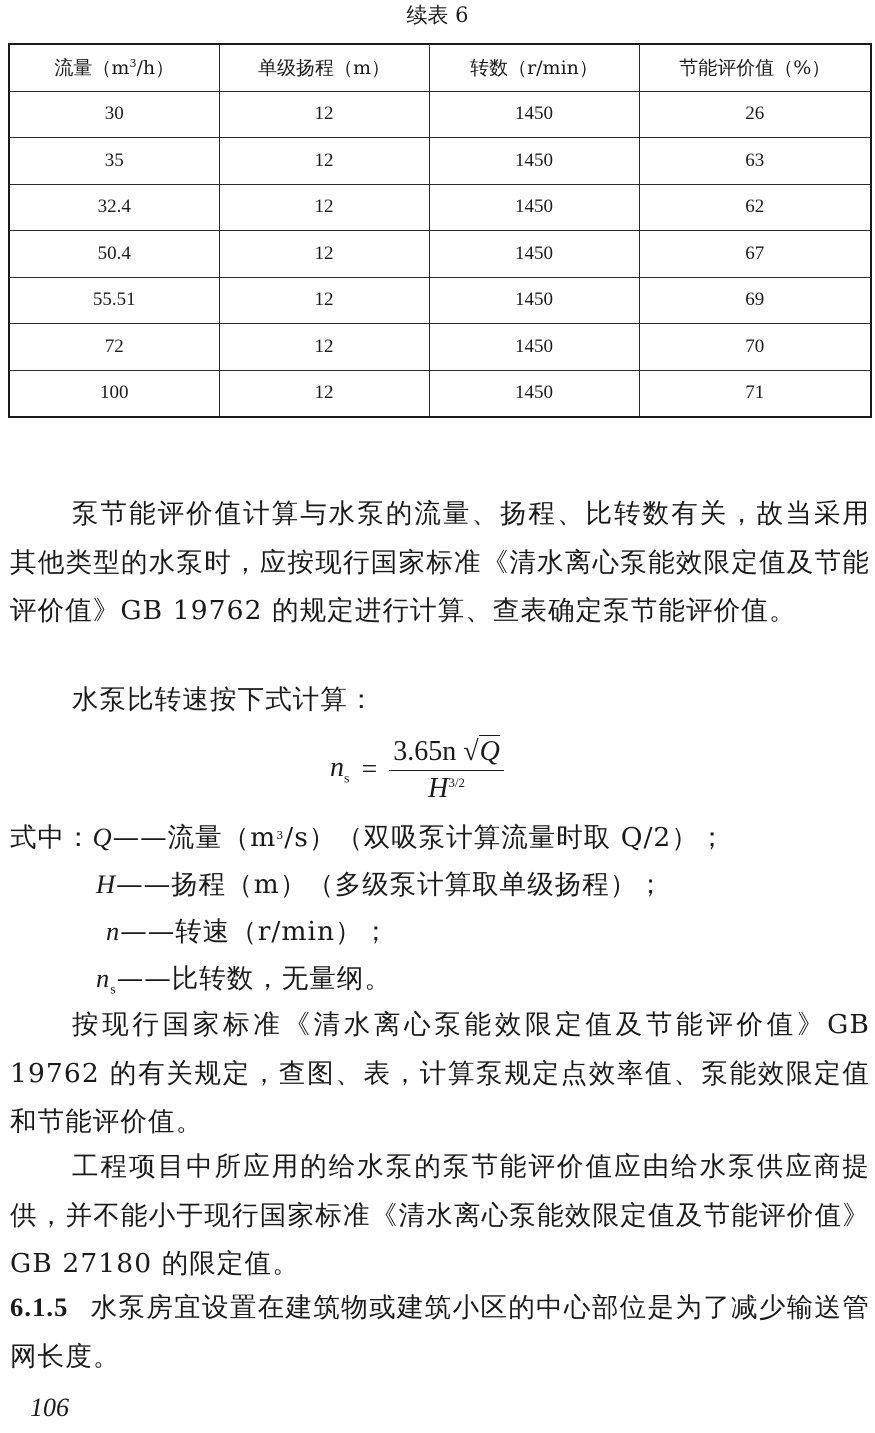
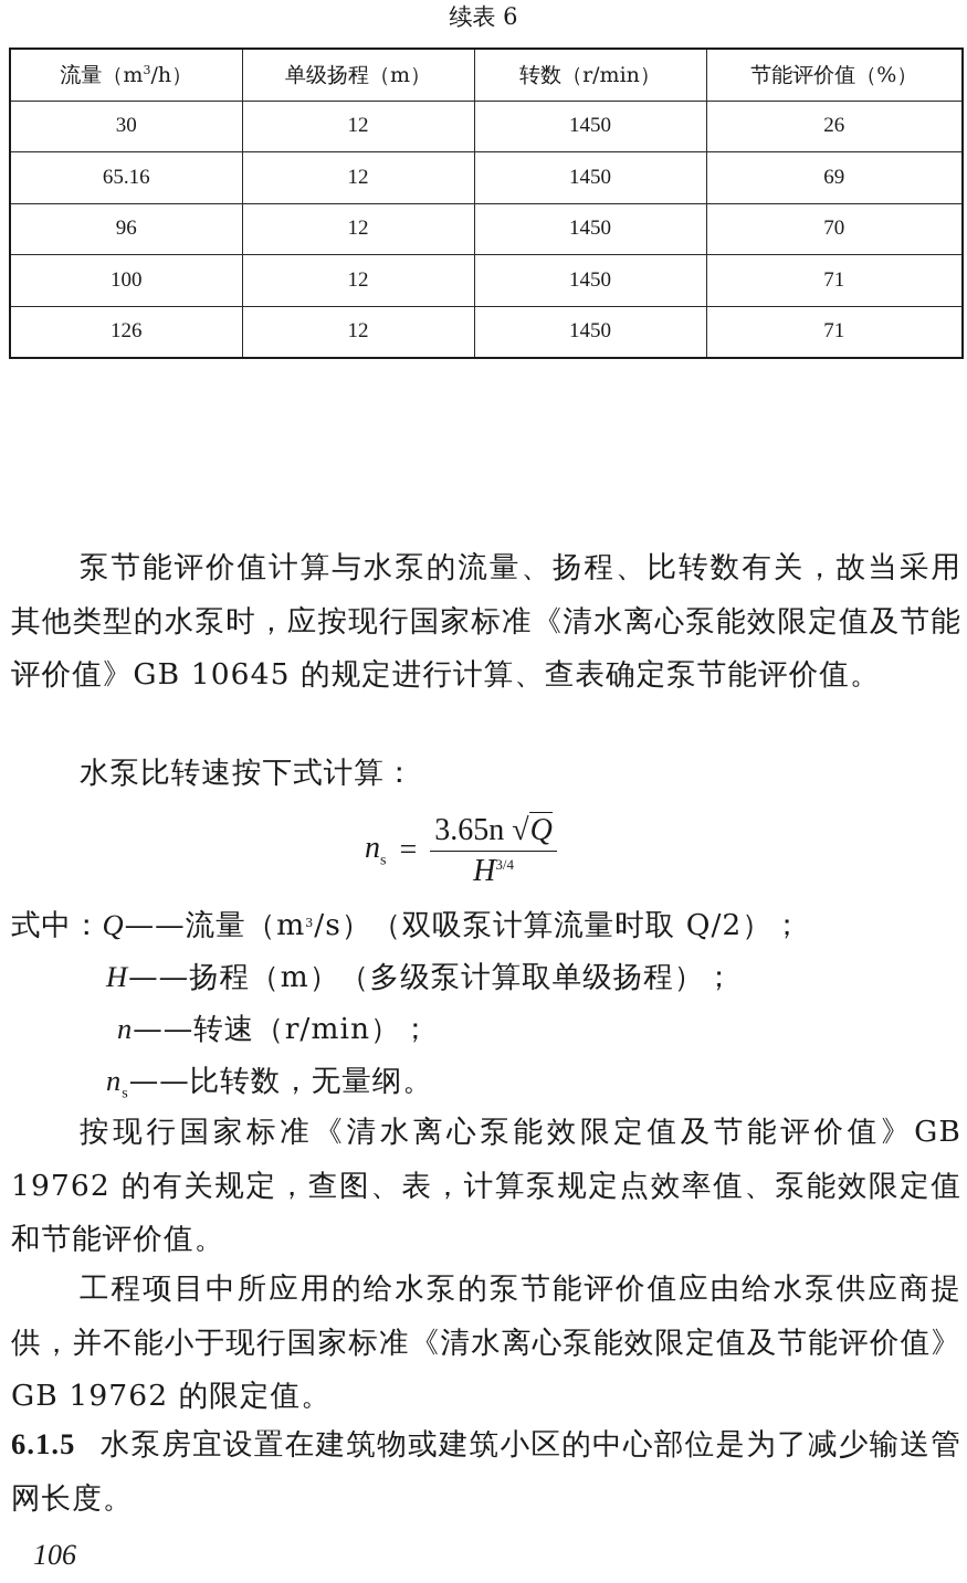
  续表 6
  流量（m3/h）	单级扬程（m）	转数（r/min）	节能评价值（%）
  30	12	1450	26
- 35	12	1450	63
- 32.4	12	1450	62
- 50.4	12	1450	67
- 55.51	12	1450	69
+ 65.16	12	1450	69
- 72	12	1450	70
+ 96	12	1450	70
  100	12	1450	71
+ 126	12	1450	71
- 泵节能评价值计算与水泵的流量、扬程、比转数有关，故当采用其他类型的水泵时，应按现行国家标准《清水离心泵能效限定值及节能评价值》GB 19762 的规定进行计算、查表确定泵节能评价值。
+ 泵节能评价值计算与水泵的流量、扬程、比转数有关，故当采用其他类型的水泵时，应按现行国家标准《清水离心泵能效限定值及节能评价值》GB 10645 的规定进行计算、查表确定泵节能评价值。
  水泵比转速按下式计算：
  ns
  =
  3.65n √Q
- H3/2
+ H3/4
  式中：Q——流量（m3/s）（双吸泵计算流量时取 Q/2）；
  H——扬程（m）（多级泵计算取单级扬程）；
  n——转速（r/min）；
  ns——比转数，无量纲。
  按现行国家标准《清水离心泵能效限定值及节能评价值》GB 19762 的有关规定，查图、表，计算泵规定点效率值、泵能效限定值和节能评价值。
- 工程项目中所应用的给水泵的泵节能评价值应由给水泵供应商提供，并不能小于现行国家标准《清水离心泵能效限定值及节能评价值》GB 27180 的限定值。
+ 工程项目中所应用的给水泵的泵节能评价值应由给水泵供应商提供，并不能小于现行国家标准《清水离心泵能效限定值及节能评价值》GB 19762 的限定值。
  6.1.5 水泵房宜设置在建筑物或建筑小区的中心部位是为了减少输送管网长度。
  106
